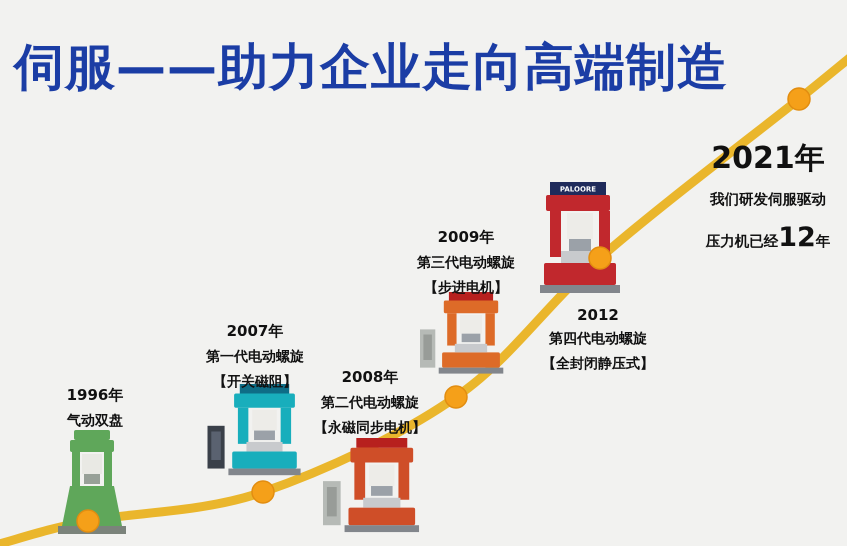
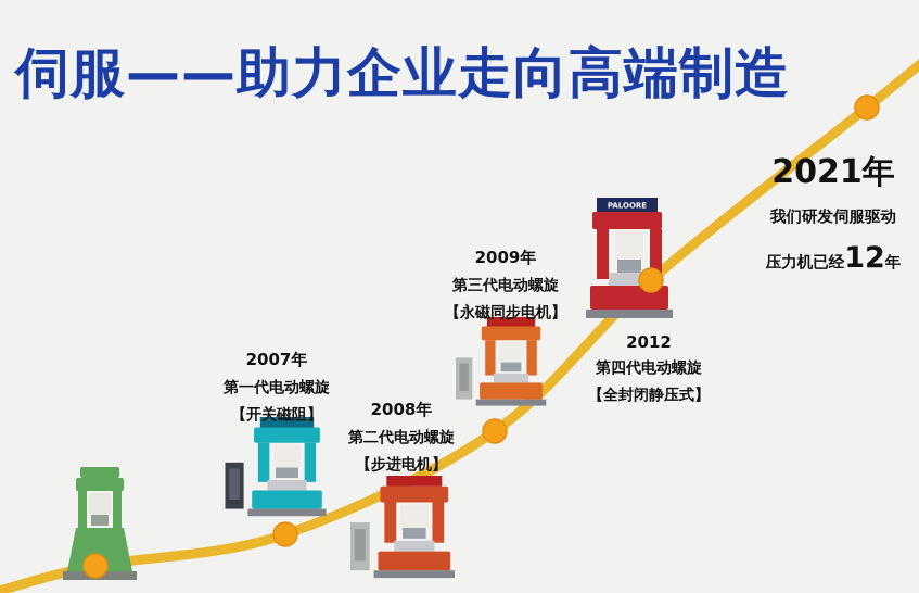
  PALOORE
  伺服——助力企业走向高端制造
- 1996年
- 气动双盘
  2007年
  第一代电动螺旋
  【开关磁阻】
  2008年
  第二代电动螺旋
- 【永磁同步电机】
+ 【步进电机】
  2009年
  第三代电动螺旋
- 【步进电机】
+ 【永磁同步电机】
  2012
  第四代电动螺旋
  【全封闭静压式】
  2021年
  我们研发伺服驱动
  压力机已经12年
